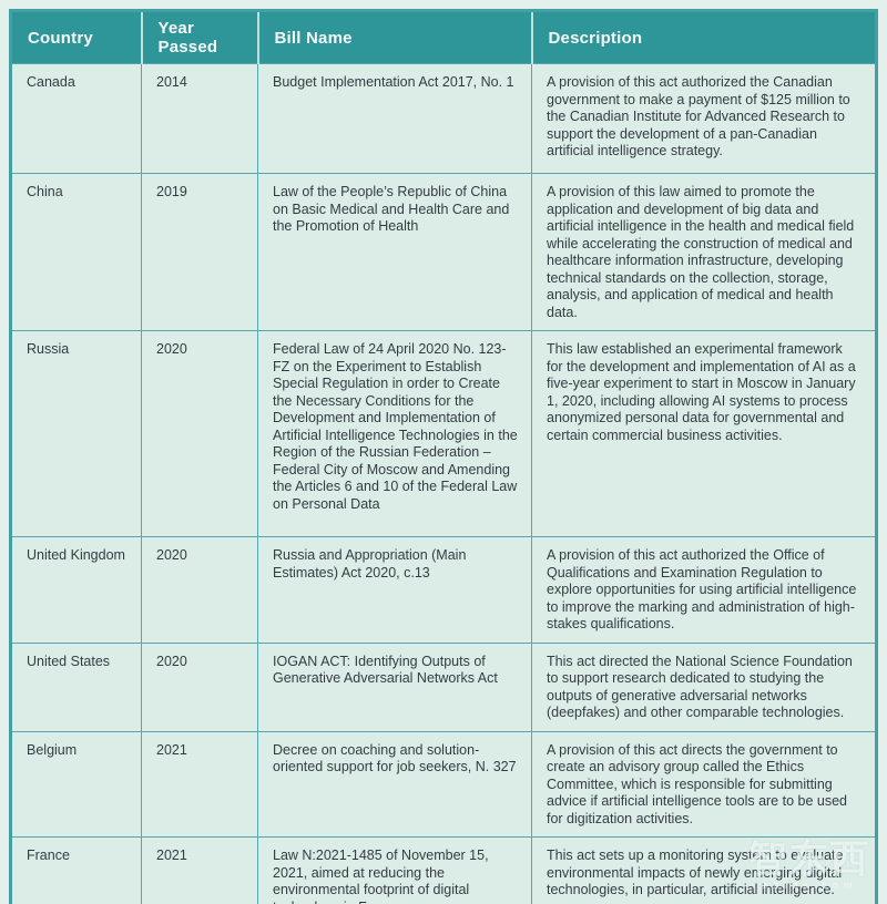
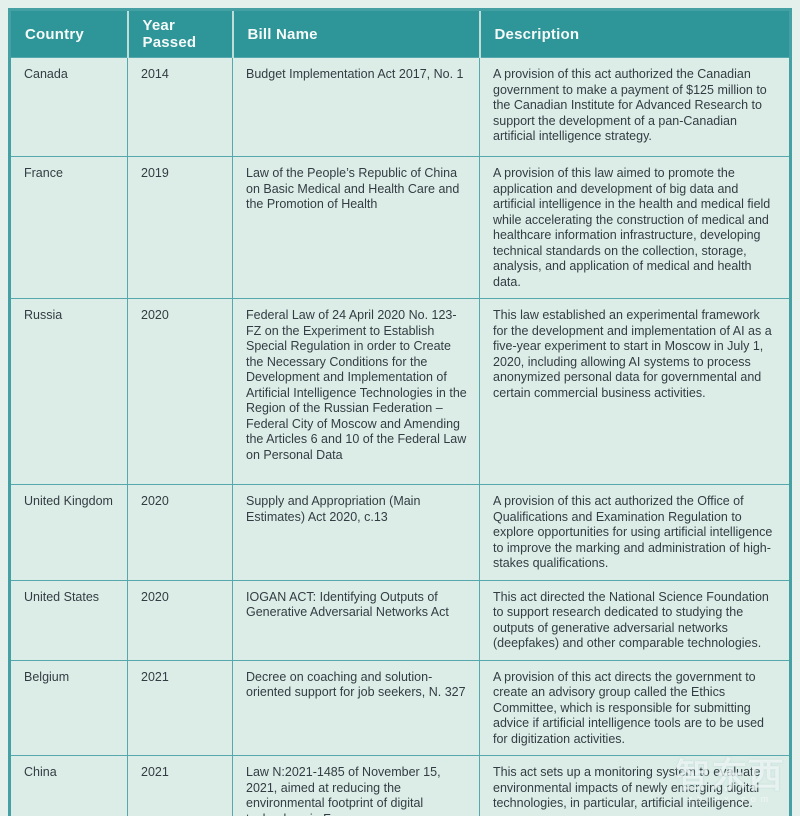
  Country	Year Passed	Bill Name	Description
  Canada	2014	Budget Implementation Act 2017, No. 1	A provision of this act authorized the Canadian government to make a payment of $125 million to the Canadian Institute for Advanced Research to support the development of a pan-Canadian artificial intelligence strategy.
- China	2019	Law of the People’s Republic of China on Basic Medical and Health Care and the Promotion of Health	A provision of this law aimed to promote the application and development of big data and artificial intelligence in the health and medical field while accelerating the construction of medical and healthcare information infrastructure, developing technical standards on the collection, storage, analysis, and application of medical and health data.
+ France	2019	Law of the People’s Republic of China on Basic Medical and Health Care and the Promotion of Health	A provision of this law aimed to promote the application and development of big data and artificial intelligence in the health and medical field while accelerating the construction of medical and healthcare information infrastructure, developing technical standards on the collection, storage, analysis, and application of medical and health data.
- Russia	2020	Federal Law of 24 April 2020 No. 123-FZ on the Experiment to Establish Special Regulation in order to Create the Necessary Conditions for the Development and Implementation of Artificial Intelligence Technologies in the Region of the Russian Federation – Federal City of Moscow and Amending the Articles 6 and 10 of the Federal Law on Personal Data	This law established an experimental framework for the development and implementation of AI as a five-year experiment to start in Moscow in January 1, 2020, including allowing AI systems to process anonymized personal data for governmental and certain commercial business activities.
+ Russia	2020	Federal Law of 24 April 2020 No. 123-FZ on the Experiment to Establish Special Regulation in order to Create the Necessary Conditions for the Development and Implementation of Artificial Intelligence Technologies in the Region of the Russian Federation – Federal City of Moscow and Amending the Articles 6 and 10 of the Federal Law on Personal Data	This law established an experimental framework for the development and implementation of AI as a five-year experiment to start in Moscow in July 1, 2020, including allowing AI systems to process anonymized personal data for governmental and certain commercial business activities.
- United Kingdom	2020	Russia and Appropriation (Main Estimates) Act 2020, c.13	A provision of this act authorized the Office of Qualifications and Examination Regulation to explore opportunities for using artificial intelligence to improve the marking and administration of high-stakes qualifications.
+ United Kingdom	2020	Supply and Appropriation (Main Estimates) Act 2020, c.13	A provision of this act authorized the Office of Qualifications and Examination Regulation to explore opportunities for using artificial intelligence to improve the marking and administration of high-stakes qualifications.
  United States	2020	IOGAN ACT: Identifying Outputs of Generative Adversarial Networks Act	This act directed the National Science Foundation to support research dedicated to studying the outputs of generative adversarial networks (deepfakes) and other comparable technologies.
  Belgium	2021	Decree on coaching and solution-oriented support for job seekers, N. 327	A provision of this act directs the government to create an advisory group called the Ethics Committee, which is responsible for submitting advice if artificial intelligence tools are to be used for digitization activities.
- France	2021	Law N:2021-1485 of November 15, 2021, aimed at reducing the environmental footprint of digital	This act sets up a monitoring system to evaluate environmental impacts of newly emerging digital technologies, in particular, artificial intelligence.
+ China	2021	Law N:2021-1485 of November 15, 2021, aimed at reducing the environmental footprint of digital	This act sets up a monitoring system to evaluate environmental impacts of newly emerging digital technologies, in particular, artificial intelligence.
  智东西
  zhidx.com
